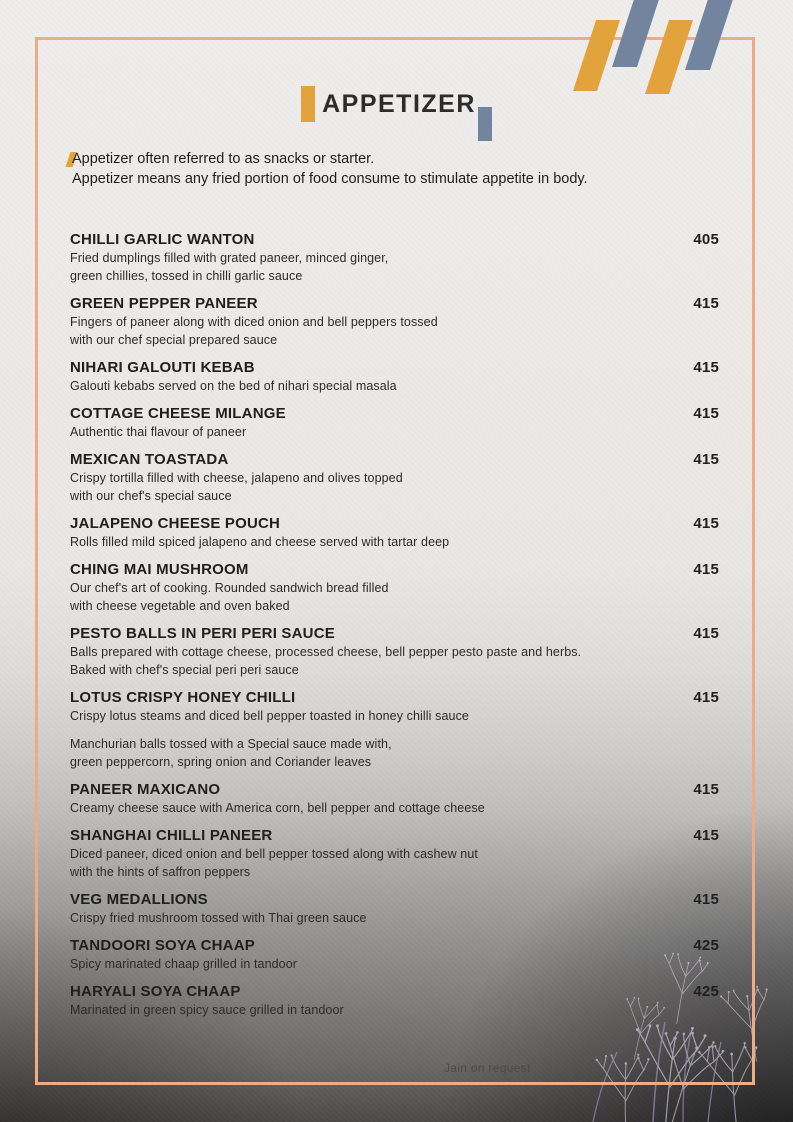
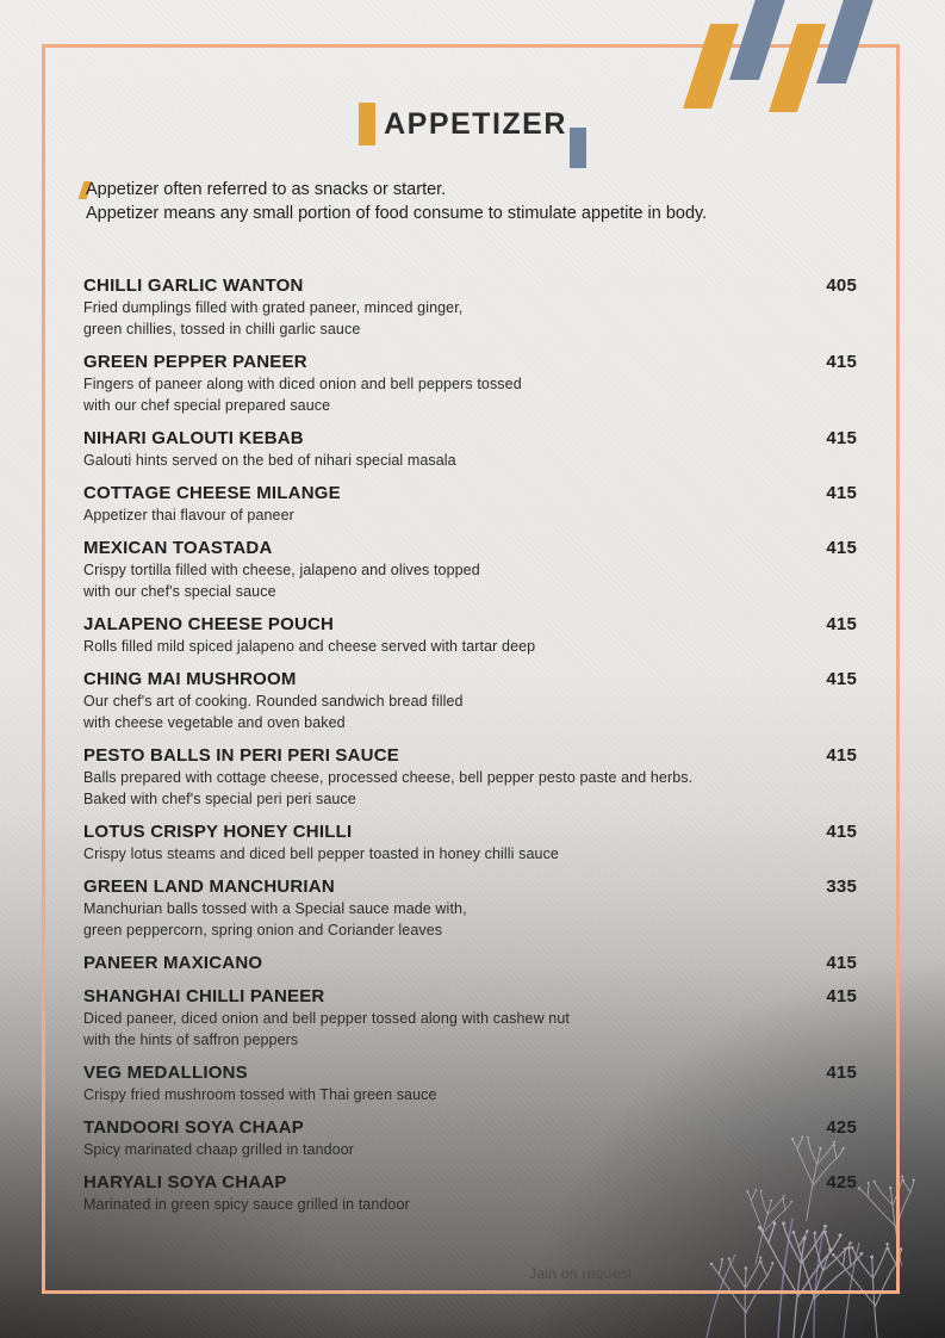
  APPETIZER
  Appetizer often referred to as snacks or starter.
- Appetizer means any fried portion of food consume to stimulate appetite in body.
+ Appetizer means any small portion of food consume to stimulate appetite in body.
  CHILLI GARLIC WANTON
  405
  Fried dumplings filled with grated paneer, minced ginger,
  green chillies, tossed in chilli garlic sauce
  GREEN PEPPER PANEER
  415
  Fingers of paneer along with diced onion and bell peppers tossed
  with our chef special prepared sauce
  NIHARI GALOUTI KEBAB
  415
- Galouti kebabs served on the bed of nihari special masala
+ Galouti hints served on the bed of nihari special masala
  COTTAGE CHEESE MILANGE
  415
- Authentic thai flavour of paneer
+ Appetizer thai flavour of paneer
  MEXICAN TOASTADA
  415
  Crispy tortilla filled with cheese, jalapeno and olives topped
  with our chef's special sauce
  JALAPENO CHEESE POUCH
  415
  Rolls filled mild spiced jalapeno and cheese served with tartar deep
  CHING MAI MUSHROOM
  415
  Our chef's art of cooking. Rounded sandwich bread filled
  with cheese vegetable and oven baked
  PESTO BALLS IN PERI PERI SAUCE
  415
  Balls prepared with cottage cheese, processed cheese, bell pepper pesto paste and herbs.
  Baked with chef's special peri peri sauce
  LOTUS CRISPY HONEY CHILLI
  415
  Crispy lotus steams and diced bell pepper toasted in honey chilli sauce
+ GREEN LAND MANCHURIAN
+ 335
  Manchurian balls tossed with a Special sauce made with,
  green peppercorn, spring onion and Coriander leaves
  PANEER MAXICANO
  415
- Creamy cheese sauce with America corn, bell pepper and cottage cheese
  SHANGHAI CHILLI PANEER
  415
  Diced paneer, diced onion and bell pepper tossed along with cashew nut
  with the hints of saffron peppers
  VEG MEDALLIONS
  415
  Crispy fried mushroom tossed with Thai green sauce
  TANDOORI SOYA CHAAP
  425
  Spicy marinated chaap grilled in tandoor
  HARYALI SOYA CHAAP
  425
  Marinated in green spicy sauce grilled in tandoor
  Jain on request
